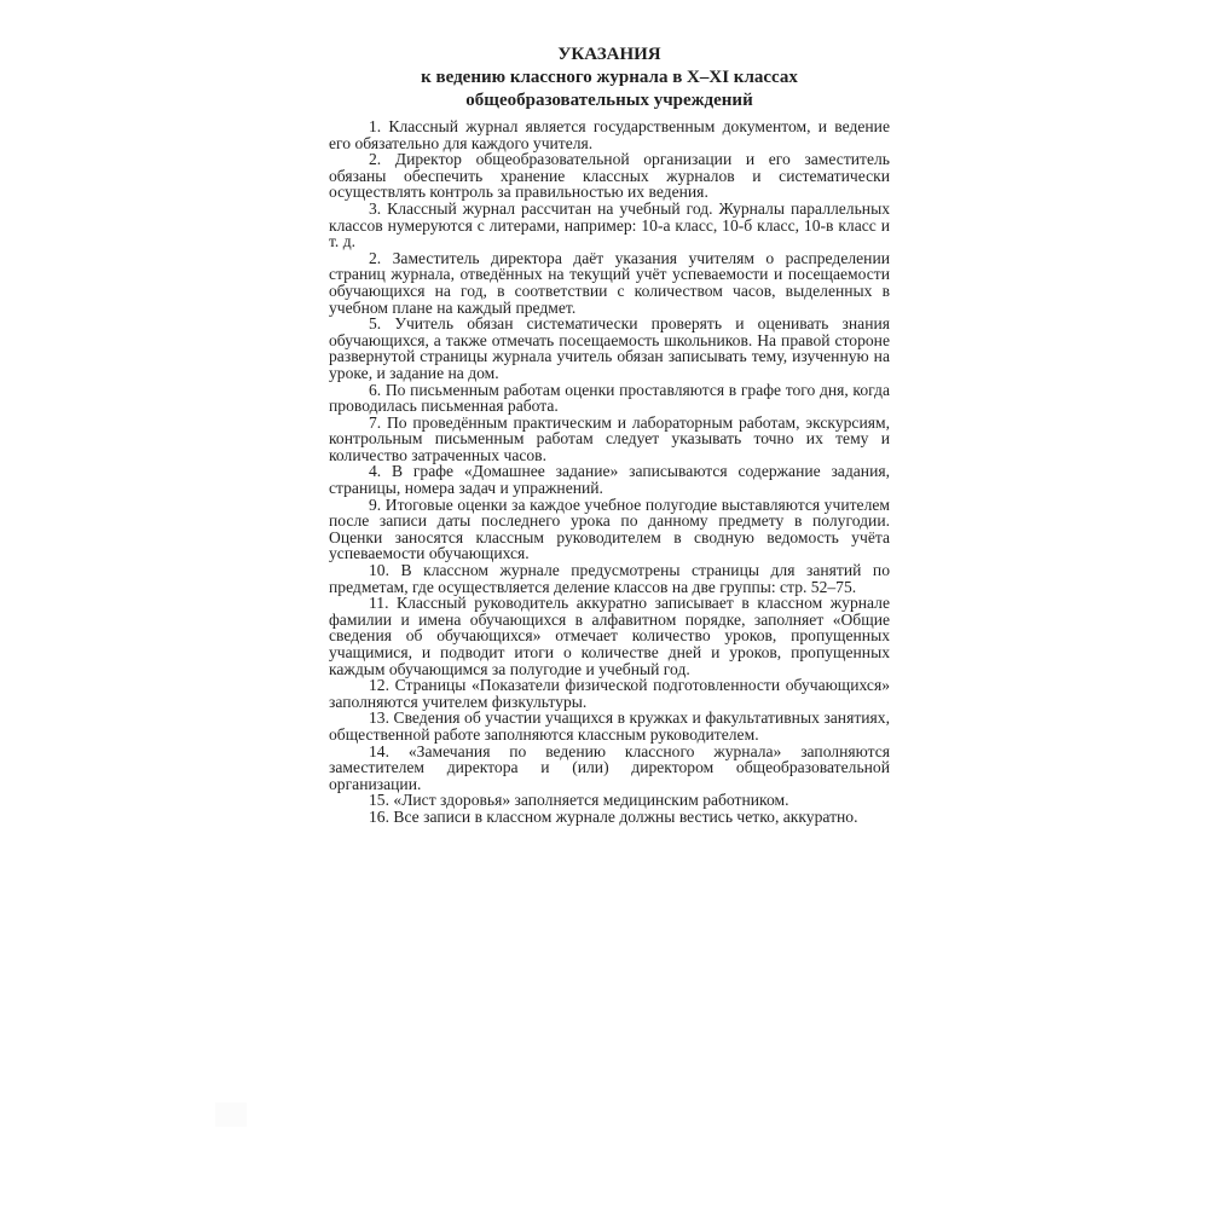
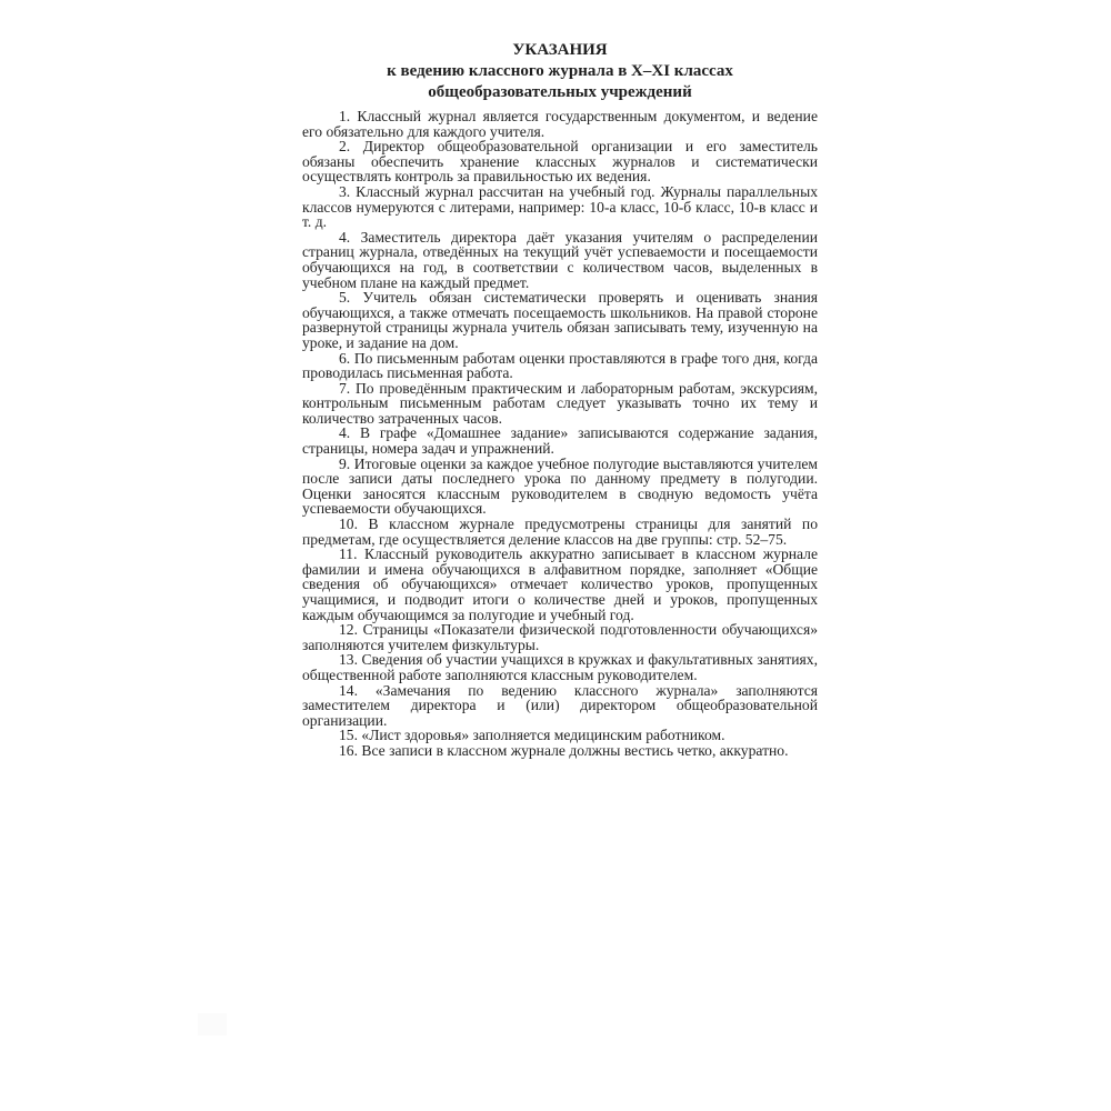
  УКАЗАНИЯ
  к ведению классного журнала в X–XI классах
  общеобразовательных учреждений
  1. Классный журнал является государственным документом, и ведение его обязательно для каждого учителя.
  2. Директор общеобразовательной организации и его заместитель обязаны обеспечить хранение классных журналов и систематически осуществлять контроль за правильностью их ведения.
  3. Классный журнал рассчитан на учебный год. Журналы параллельных классов нумеруются с литерами, например: 10-а класс, 10-б класс, 10-в класс и т. д.
- 2. Заместитель директора даёт указания учителям о распределении страниц журнала, отведённых на текущий учёт успеваемости и посещаемости обучающихся на год, в соответствии с количеством часов, выделенных в учебном плане на каждый предмет.
+ 4. Заместитель директора даёт указания учителям о распределении страниц журнала, отведённых на текущий учёт успеваемости и посещаемости обучающихся на год, в соответствии с количеством часов, выделенных в учебном плане на каждый предмет.
  5. Учитель обязан систематически проверять и оценивать знания обучающихся, а также отмечать посещаемость школьников. На правой стороне развернутой страницы журнала учитель обязан записывать тему, изученную на уроке, и задание на дом.
  6. По письменным работам оценки проставляются в графе того дня, когда проводилась письменная работа.
  7. По проведённым практическим и лабораторным работам, экскурсиям, контрольным письменным работам следует указывать точно их тему и количество затраченных часов.
  4. В графе «Домашнее задание» записываются содержание задания, страницы, номера задач и упражнений.
  9. Итоговые оценки за каждое учебное полугодие выставляются учителем после записи даты последнего урока по данному предмету в полугодии. Оценки заносятся классным руководителем в сводную ведомость учёта успеваемости обучающихся.
  10. В классном журнале предусмотрены страницы для занятий по предметам, где осуществляется деление классов на две группы: стр. 52–75.
  11. Классный руководитель аккуратно записывает в классном журнале фамилии и имена обучающихся в алфавитном порядке, заполняет «Общие сведения об обучающихся» отмечает количество уроков, пропущенных учащимися, и подводит итоги о количестве дней и уроков, пропущенных каждым обучающимся за полугодие и учебный год.
  12. Страницы «Показатели физической подготовленности обучающихся» заполняются учителем физкультуры.
  13. Сведения об участии учащихся в кружках и факультативных занятиях, общественной работе заполняются классным руководителем.
  14. «Замечания по ведению классного журнала» заполняются заместителем директора и (или) директором общеобразовательной организации.
  15. «Лист здоровья» заполняется медицинским работником.
  16. Все записи в классном журнале должны вестись четко, аккуратно.
